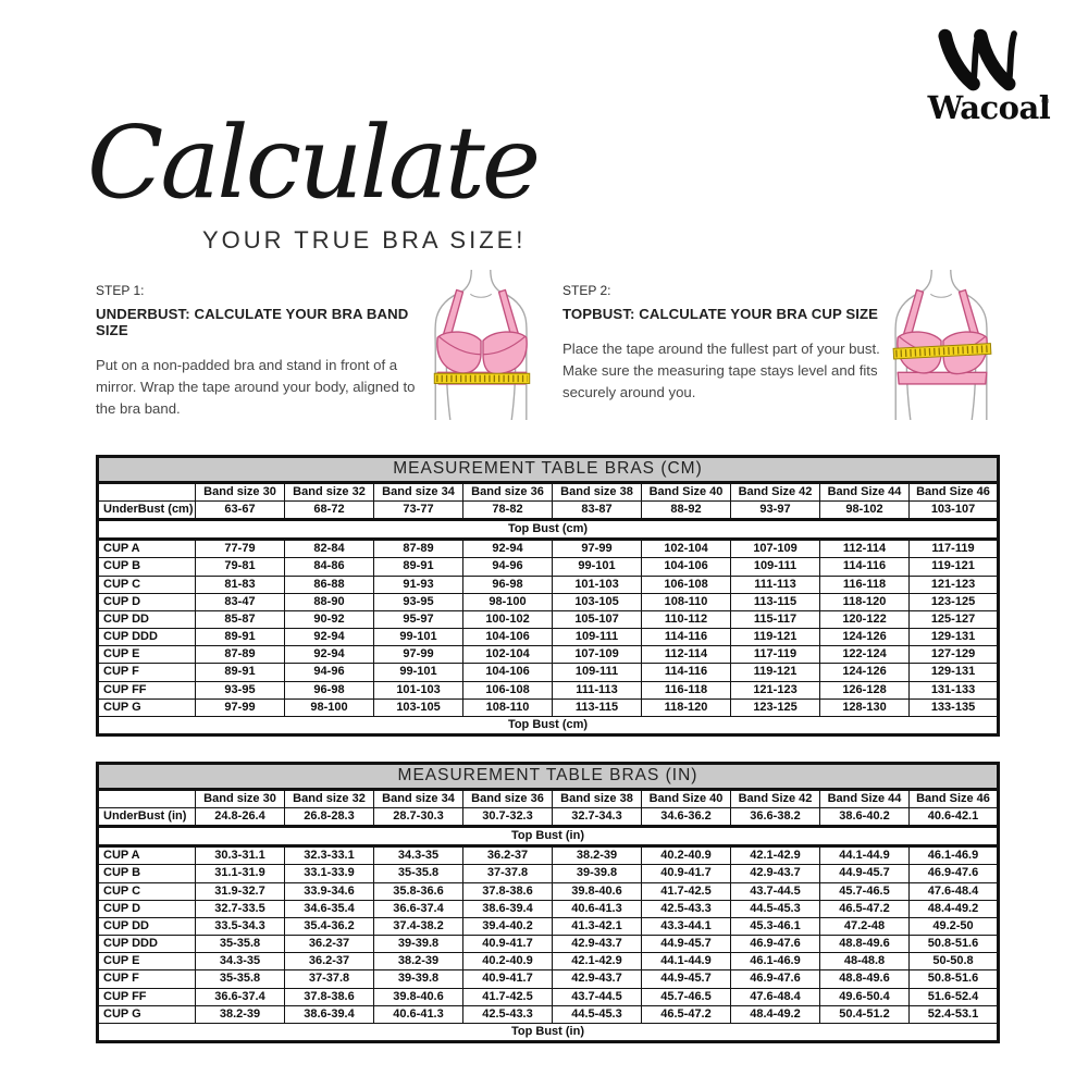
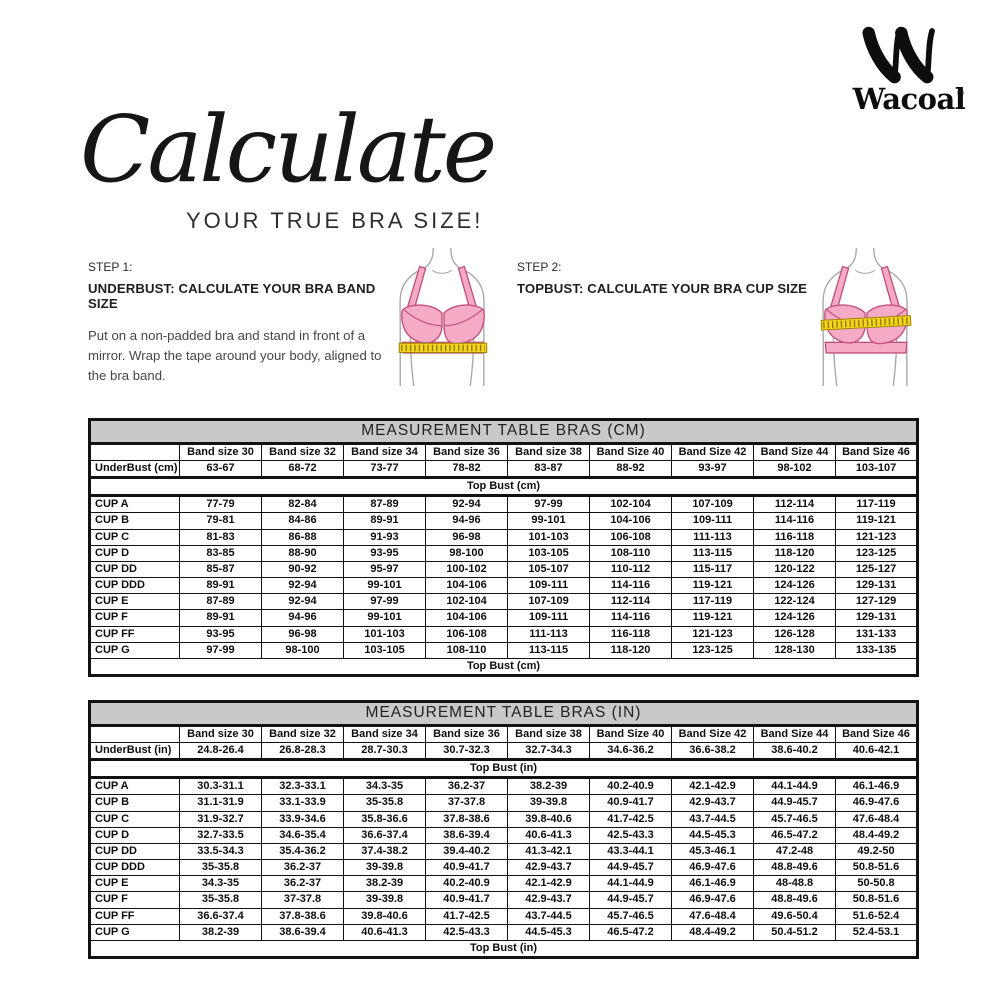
  ®
  Wacoal
  Calculate
  YOUR TRUE BRA SIZE!
  STEP 1:
  UNDERBUST: CALCULATE YOUR BRA BAND SIZE
  Put on a non-padded bra and stand in front of a mirror. Wrap the tape around your body, aligned to the bra band.
  STEP 2:
  TOPBUST: CALCULATE YOUR BRA CUP SIZE
- Place the tape around the fullest part of your bust. Make sure the measuring tape stays level and fits securely around you.
  MEASUREMENT TABLE BRAS (CM)
  	Band size 30	Band size 32	Band size 34	Band size 36	Band size 38	Band Size 40	Band Size 42	Band Size 44	Band Size 46
  UnderBust (cm)	63-67	68-72	73-77	78-82	83-87	88-92	93-97	98-102	103-107
  Top Bust (cm)
  CUP A	77-79	82-84	87-89	92-94	97-99	102-104	107-109	112-114	117-119
  CUP B	79-81	84-86	89-91	94-96	99-101	104-106	109-111	114-116	119-121
  CUP C	81-83	86-88	91-93	96-98	101-103	106-108	111-113	116-118	121-123
- CUP D	83-47	88-90	93-95	98-100	103-105	108-110	113-115	118-120	123-125
+ CUP D	83-85	88-90	93-95	98-100	103-105	108-110	113-115	118-120	123-125
  CUP DD	85-87	90-92	95-97	100-102	105-107	110-112	115-117	120-122	125-127
  CUP DDD	89-91	92-94	99-101	104-106	109-111	114-116	119-121	124-126	129-131
  CUP E	87-89	92-94	97-99	102-104	107-109	112-114	117-119	122-124	127-129
  CUP F	89-91	94-96	99-101	104-106	109-111	114-116	119-121	124-126	129-131
  CUP FF	93-95	96-98	101-103	106-108	111-113	116-118	121-123	126-128	131-133
  CUP G	97-99	98-100	103-105	108-110	113-115	118-120	123-125	128-130	133-135
  Top Bust (cm)
  MEASUREMENT TABLE BRAS (IN)
  	Band size 30	Band size 32	Band size 34	Band size 36	Band size 38	Band Size 40	Band Size 42	Band Size 44	Band Size 46
  UnderBust (in)	24.8-26.4	26.8-28.3	28.7-30.3	30.7-32.3	32.7-34.3	34.6-36.2	36.6-38.2	38.6-40.2	40.6-42.1
  Top Bust (in)
  CUP A	30.3-31.1	32.3-33.1	34.3-35	36.2-37	38.2-39	40.2-40.9	42.1-42.9	44.1-44.9	46.1-46.9
  CUP B	31.1-31.9	33.1-33.9	35-35.8	37-37.8	39-39.8	40.9-41.7	42.9-43.7	44.9-45.7	46.9-47.6
  CUP C	31.9-32.7	33.9-34.6	35.8-36.6	37.8-38.6	39.8-40.6	41.7-42.5	43.7-44.5	45.7-46.5	47.6-48.4
  CUP D	32.7-33.5	34.6-35.4	36.6-37.4	38.6-39.4	40.6-41.3	42.5-43.3	44.5-45.3	46.5-47.2	48.4-49.2
  CUP DD	33.5-34.3	35.4-36.2	37.4-38.2	39.4-40.2	41.3-42.1	43.3-44.1	45.3-46.1	47.2-48	49.2-50
  CUP DDD	35-35.8	36.2-37	39-39.8	40.9-41.7	42.9-43.7	44.9-45.7	46.9-47.6	48.8-49.6	50.8-51.6
  CUP E	34.3-35	36.2-37	38.2-39	40.2-40.9	42.1-42.9	44.1-44.9	46.1-46.9	48-48.8	50-50.8
  CUP F	35-35.8	37-37.8	39-39.8	40.9-41.7	42.9-43.7	44.9-45.7	46.9-47.6	48.8-49.6	50.8-51.6
  CUP FF	36.6-37.4	37.8-38.6	39.8-40.6	41.7-42.5	43.7-44.5	45.7-46.5	47.6-48.4	49.6-50.4	51.6-52.4
  CUP G	38.2-39	38.6-39.4	40.6-41.3	42.5-43.3	44.5-45.3	46.5-47.2	48.4-49.2	50.4-51.2	52.4-53.1
  Top Bust (in)
